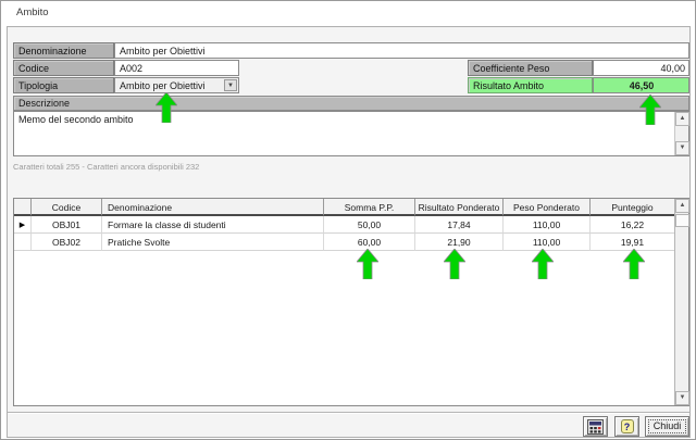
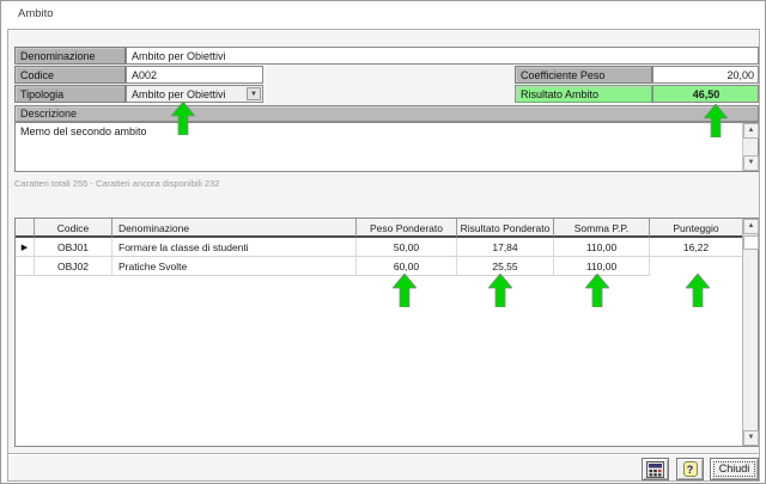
  Ambito
  Denominazione
  Ambito per Obiettivi
  Codice
  A002
  Coefficiente Peso
- 40,00
+ 20,00
  Tipologia
  Ambito per Obiettivi
  Risultato Ambito
  46,50
  Descrizione
  Memo del secondo ambito
  Caratteri totali 255 - Caratteri ancora disponibili 232
  Codice
  Denominazione
- Somma P.P.
+ Peso Ponderato
  Risultato Ponderato
- Peso Ponderato
+ Somma P.P.
  Punteggio
  OBJ01
  Formare la classe di studenti
  50,00
  17,84
  110,00
  16,22
  OBJ02
  Pratiche Svolte
  60,00
- 21,90
+ 25,55
  110,00
- 19,91
  ?
  Chiudi
